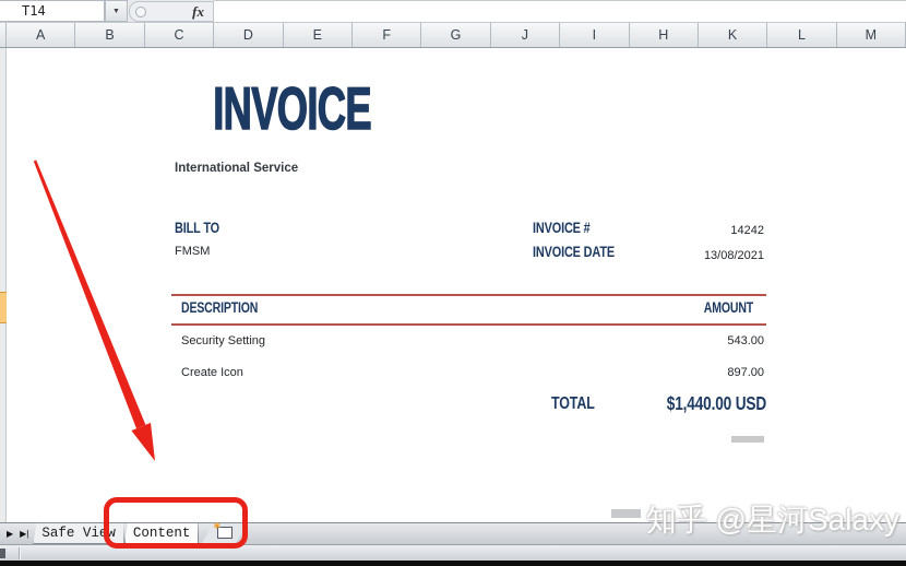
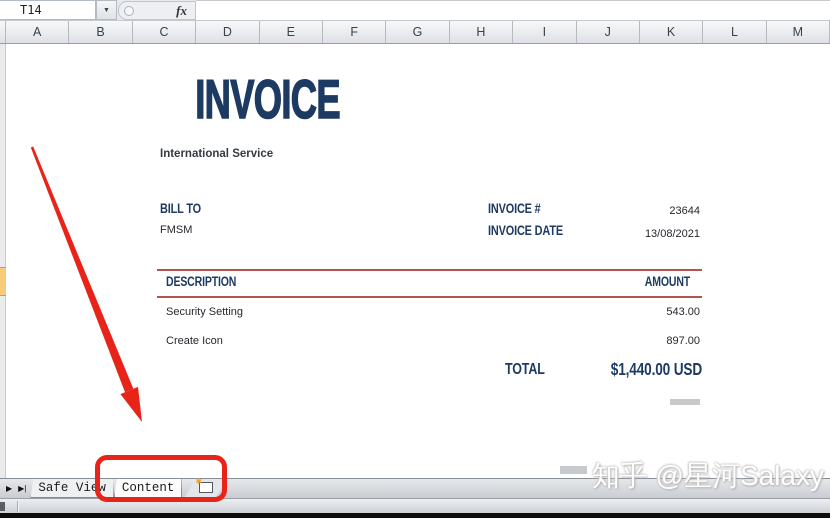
  T14
  fx
  A
  B
  C
  D
  E
  F
  G
- J
+ H
  I
- H
+ J
  K
  L
  M
  INVOICE
  International Service
  BILL TO
  FMSM
  INVOICE #
- 14242
+ 23644
  INVOICE DATE
  13/08/2021
  DESCRIPTION
  AMOUNT
  Security Setting
  543.00
  Create Icon
  897.00
  TOTAL
  $1,440.00 USD
  ▶
  ▶|
  Safe View
  Content
  知乎 @星河Salaxy
